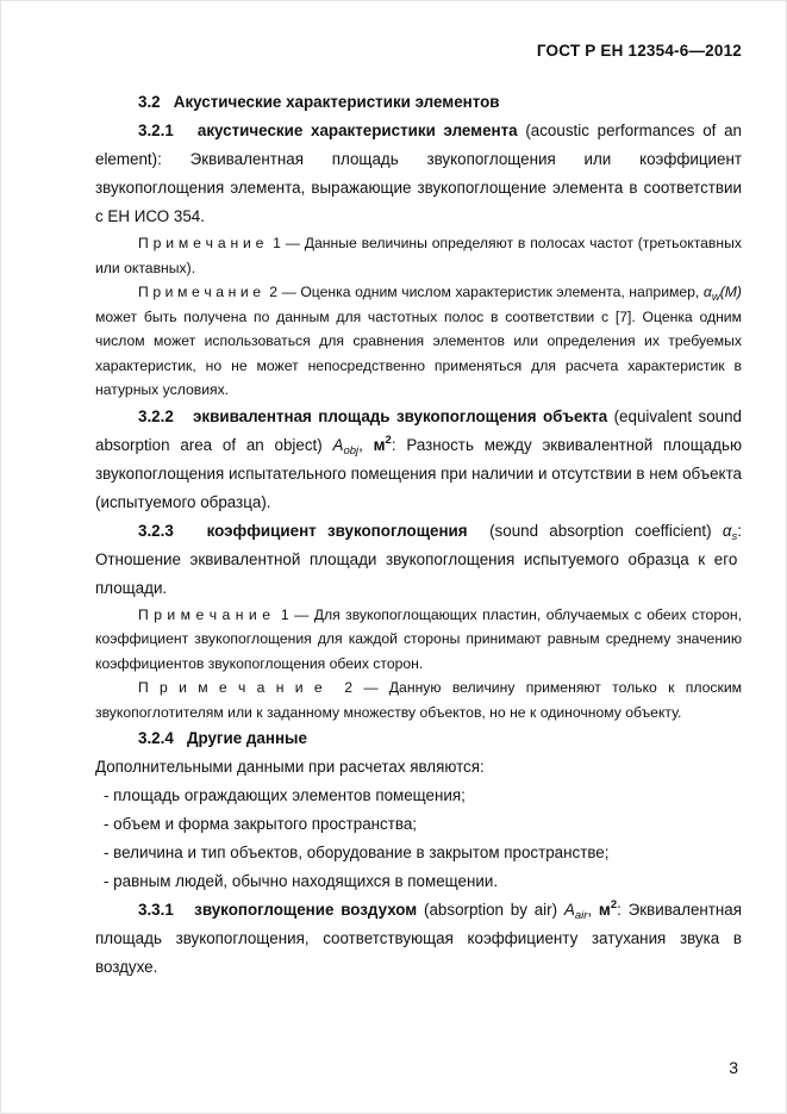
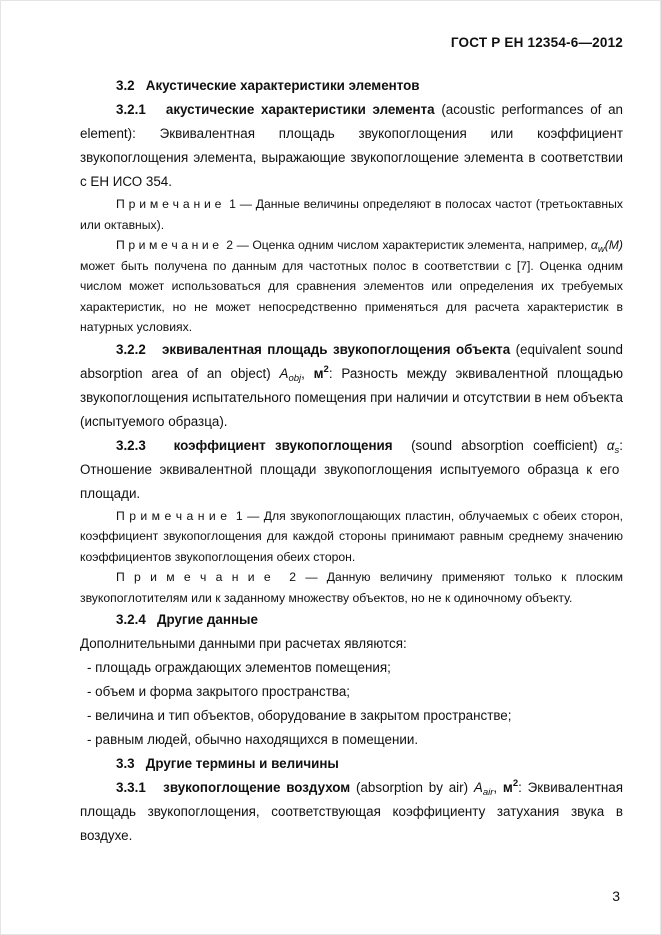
  ГОСТ Р ЕН 12354-6—2012
  3.2 Акустические характеристики элементов
  3.2.1 акустические характеристики элемента (acoustic performances of an element): Эквивалентная площадь звукопоглощения или коэффициент звукопоглощения элемента, выражающие звукопоглощение элемента в соответствии с ЕН ИСО 354.
  П р и м е ч а н и е 1 — Данные величины определяют в полосах частот (третьоктавных или октавных).
  П р и м е ч а н и е 2 — Оценка одним числом характеристик элемента, например, αw(M) может быть получена по данным для частотных полос в соответствии с [7]. Оценка одним числом может использоваться для сравнения элементов или определения их требуемых характеристик, но не может непосредственно применяться для расчета характеристик в натурных условиях.
  3.2.2 эквивалентная площадь звукопоглощения объекта (equivalent sound absorption area of an object) Aobj, м2: Разность между эквивалентной площадью звукопоглощения испытательного помещения при наличии и отсутствии в нем объекта (испытуемого образца).
  3.2.3 коэффициент звукопоглощения (sound absorption coefficient) αs: Отношение эквивалентной площади звукопоглощения испытуемого образца к его площади.
  П р и м е ч а н и е 1 — Для звукопоглощающих пластин, облучаемых с обеих сторон, коэффициент звукопоглощения для каждой стороны принимают равным среднему значению коэффициентов звукопоглощения обеих сторон.
  П р и м е ч а н и е 2 — Данную величину применяют только к плоским звукопоглотителям или к заданному множеству объектов, но не к одиночному объекту.
  3.2.4 Другие данные
  Дополнительными данными при расчетах являются:
  - площадь ограждающих элементов помещения;
  - объем и форма закрытого пространства;
  - величина и тип объектов, оборудование в закрытом пространстве;
  - равным людей, обычно находящихся в помещении.
+ 3.3 Другие термины и величины
  3.3.1 звукопоглощение воздухом (absorption by air) Aair, м2: Эквивалентная площадь звукопоглощения, соответствующая коэффициенту затухания звука в воздухе.
  3
